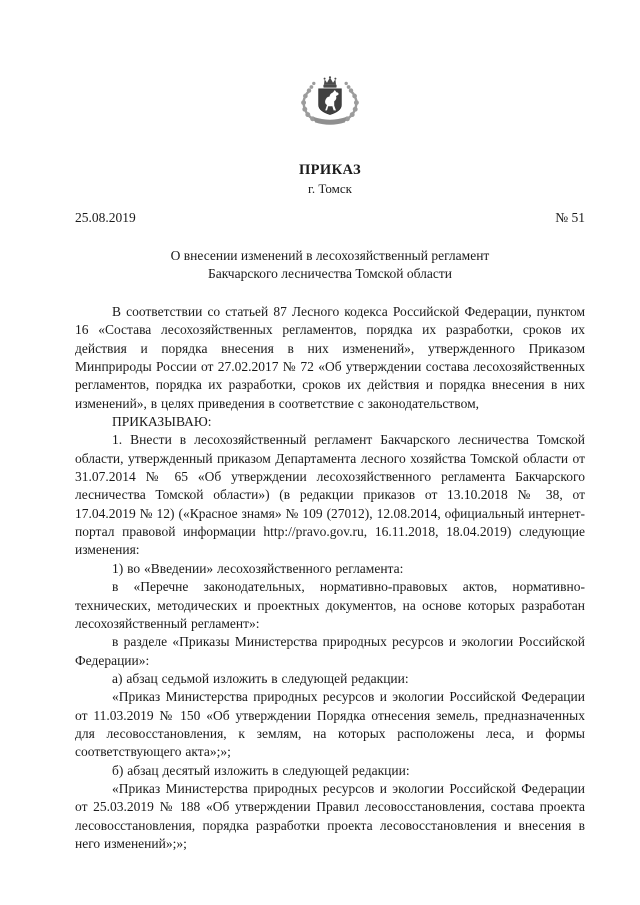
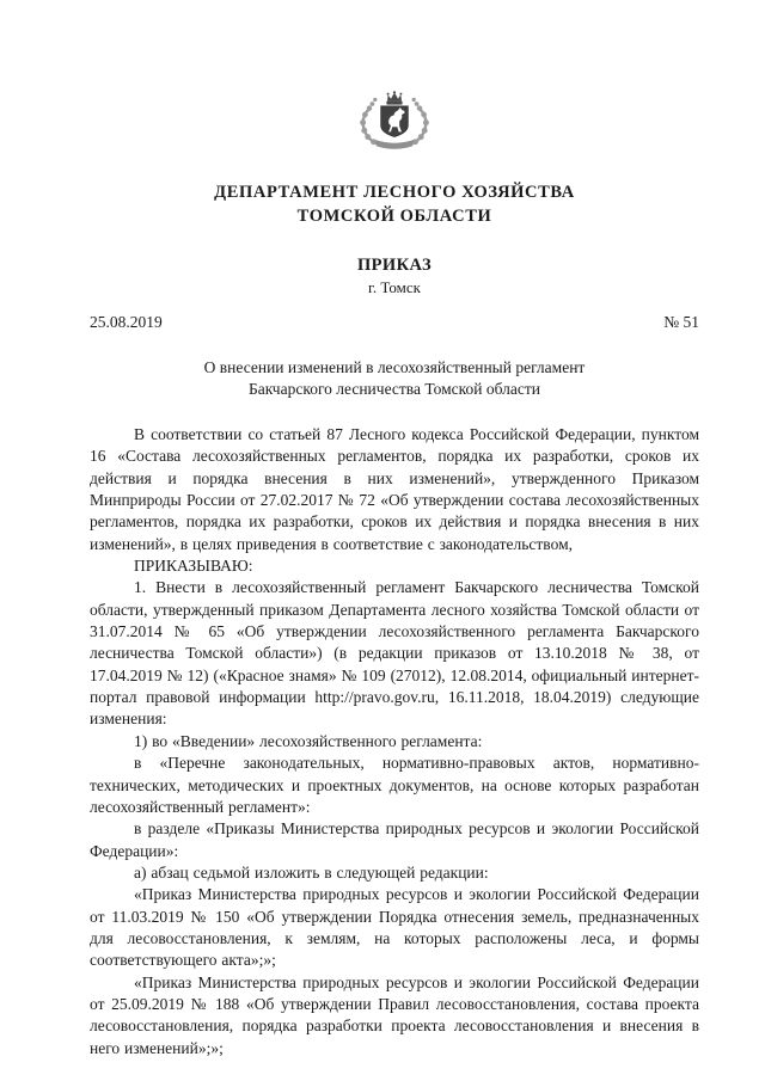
+ ДЕПАРТАМЕНТ ЛЕСНОГО ХОЗЯЙСТВА
+ ТОМСКОЙ ОБЛАСТИ
  ПРИКАЗ
  г. Томск
  25.08.2019
  № 51
  О внесении изменений в лесохозяйственный регламент
  Бакчарского лесничества Томской области
  В соответствии со статьей 87 Лесного кодекса Российской Федерации, пунктом 16 «Состава лесохозяйственных регламентов, порядка их разработки, сроков их действия и порядка внесения в них изменений», утвержденного Приказом Минприроды России от 27.02.2017 № 72 «Об утверждении состава лесохозяйственных регламентов, порядка их разработки, сроков их действия и порядка внесения в них изменений», в целях приведения в соответствие с законодательством,
  ПРИКАЗЫВАЮ:
  1. Внести в лесохозяйственный регламент Бакчарского лесничества Томской области, утвержденный приказом Департамента лесного хозяйства Томской области от 31.07.2014 № 65 «Об утверждении лесохозяйственного регламента Бакчарского лесничества Томской области») (в редакции приказов от 13.10.2018 № 38, от 17.04.2019 № 12) («Красное знамя» № 109 (27012), 12.08.2014, официальный интернет-портал правовой информации http://pravo.gov.ru, 16.11.2018, 18.04.2019) следующие изменения:
  1) во «Введении» лесохозяйственного регламента:
  в «Перечне законодательных, нормативно-правовых актов, нормативно-технических, методических и проектных документов, на основе которых разработан лесохозяйственный регламент»:
  в разделе «Приказы Министерства природных ресурсов и экологии Российской Федерации»:
  а) абзац седьмой изложить в следующей редакции:
  «Приказ Министерства природных ресурсов и экологии Российской Федерации от 11.03.2019 № 150 «Об утверждении Порядка отнесения земель, предназначенных для лесовосстановления, к землям, на которых расположены леса, и формы соответствующего акта»;»;
- б) абзац десятый изложить в следующей редакции:
- «Приказ Министерства природных ресурсов и экологии Российской Федерации от 25.03.2019 № 188 «Об утверждении Правил лесовосстановления, состава проекта лесовосстановления, порядка разработки проекта лесовосстановления и внесения в него изменений»;»;
+ «Приказ Министерства природных ресурсов и экологии Российской Федерации от 25.09.2019 № 188 «Об утверждении Правил лесовосстановления, состава проекта лесовосстановления, порядка разработки проекта лесовосстановления и внесения в него изменений»;»;
